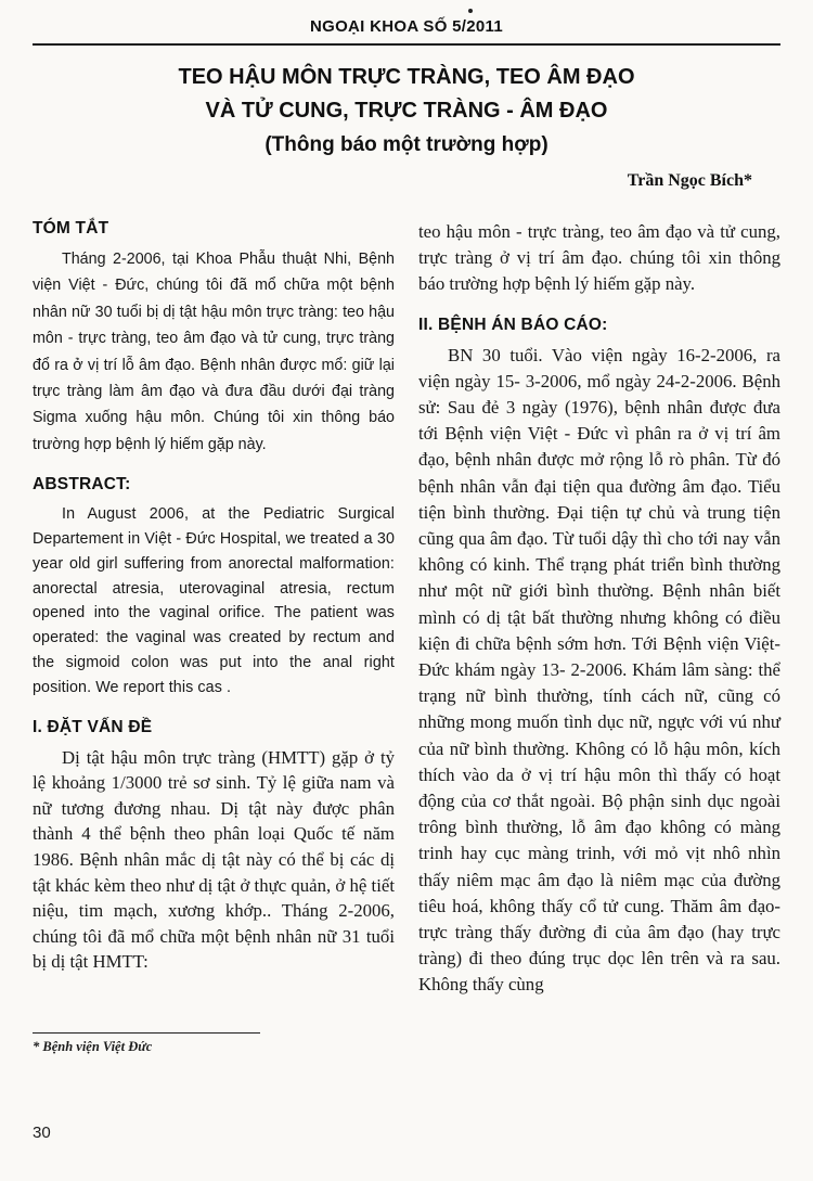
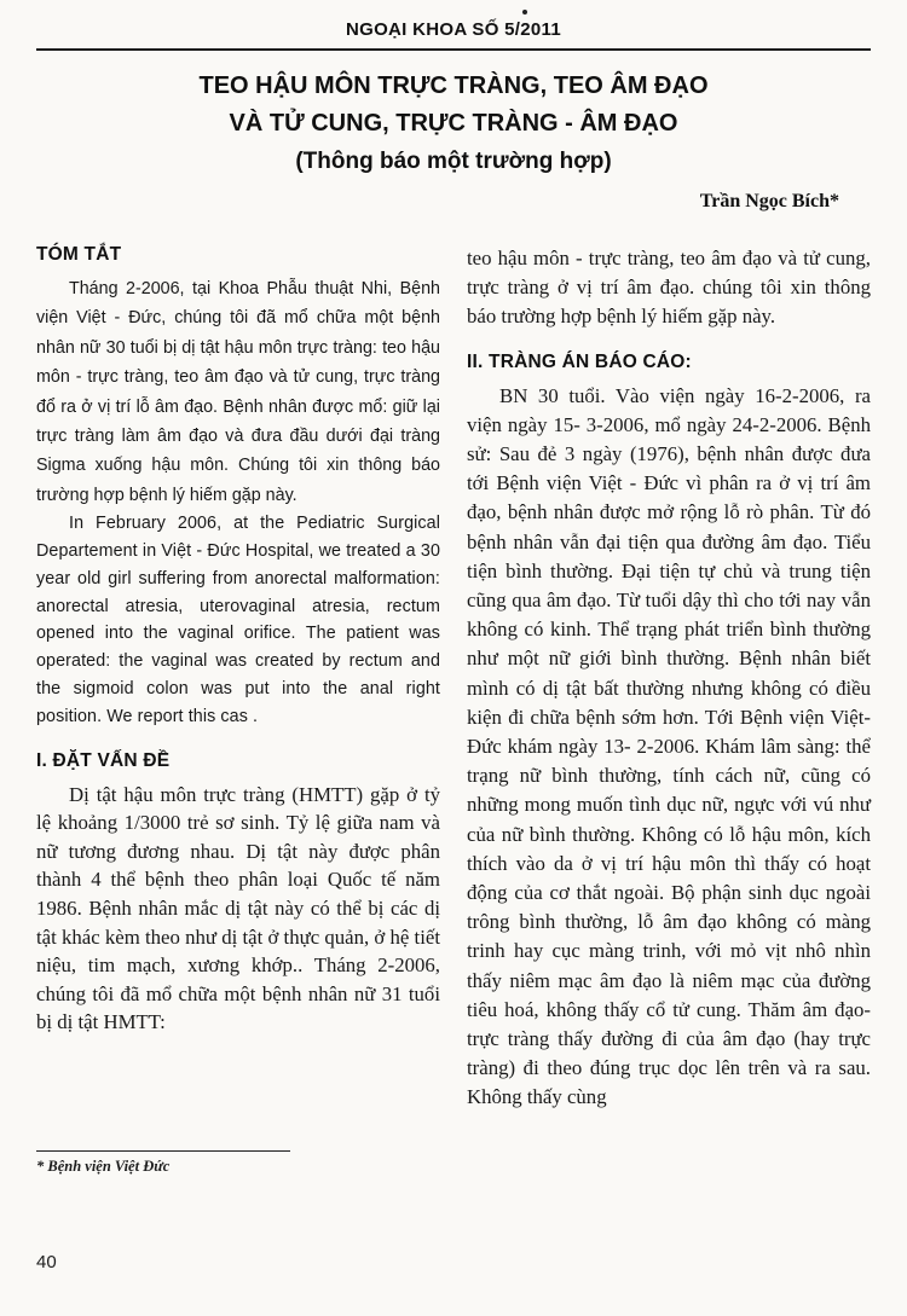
  NGOẠI KHOA SỐ 5/2011
  TEO HẬU MÔN TRỰC TRÀNG, TEO ÂM ĐẠO
  VÀ TỬ CUNG, TRỰC TRÀNG - ÂM ĐẠO
  (Thông báo một trường hợp)
  Trần Ngọc Bích*
  TÓM TẮT
  Tháng 2-2006, tại Khoa Phẫu thuật Nhi, Bệnh viện Việt - Đức, chúng tôi đã mổ chữa một bệnh nhân nữ 30 tuổi bị dị tật hậu môn trực tràng: teo hậu môn - trực tràng, teo âm đạo và tử cung, trực tràng đổ ra ở vị trí lỗ âm đạo. Bệnh nhân được mổ: giữ lại trực tràng làm âm đạo và đưa đầu dưới đại tràng Sigma xuống hậu môn. Chúng tôi xin thông báo trường hợp bệnh lý hiếm gặp này.
- ABSTRACT:
- In August 2006, at the Pediatric Surgical Departement in Việt - Đức Hospital, we treated a 30 year old girl suffering from anorectal malformation: anorectal atresia, uterovaginal atresia, rectum opened into the vaginal orifice. The patient was operated: the vaginal was created by rectum and the sigmoid colon was put into the anal right position. We report this cas .
+ In February 2006, at the Pediatric Surgical Departement in Việt - Đức Hospital, we treated a 30 year old girl suffering from anorectal malformation: anorectal atresia, uterovaginal atresia, rectum opened into the vaginal orifice. The patient was operated: the vaginal was created by rectum and the sigmoid colon was put into the anal right position. We report this cas .
  I. ĐẶT VẤN ĐỀ
  Dị tật hậu môn trực tràng (HMTT) gặp ở tỷ lệ khoảng 1/3000 trẻ sơ sinh. Tỷ lệ giữa nam và nữ tương đương nhau. Dị tật này được phân thành 4 thể bệnh theo phân loại Quốc tế năm 1986. Bệnh nhân mắc dị tật này có thể bị các dị tật khác kèm theo như dị tật ở thực quản, ở hệ tiết niệu, tim mạch, xương khớp.. Tháng 2-2006, chúng tôi đã mổ chữa một bệnh nhân nữ 31 tuổi bị dị tật HMTT:
  teo hậu môn - trực tràng, teo âm đạo và tử cung, trực tràng ở vị trí âm đạo. chúng tôi xin thông báo trường hợp bệnh lý hiếm gặp này.
- II. BỆNH ÁN BÁO CÁO:
+ II. TRÀNG ÁN BÁO CÁO:
  BN 30 tuổi. Vào viện ngày 16-2-2006, ra viện ngày 15- 3-2006, mổ ngày 24-2-2006. Bệnh sử: Sau đẻ 3 ngày (1976), bệnh nhân được đưa tới Bệnh viện Việt - Đức vì phân ra ở vị trí âm đạo, bệnh nhân được mở rộng lỗ rò phân. Từ đó bệnh nhân vẫn đại tiện qua đường âm đạo. Tiểu tiện bình thường. Đại tiện tự chủ và trung tiện cũng qua âm đạo. Từ tuổi dậy thì cho tới nay vẫn không có kinh. Thể trạng phát triển bình thường như một nữ giới bình thường. Bệnh nhân biết mình có dị tật bất thường nhưng không có điều kiện đi chữa bệnh sớm hơn. Tới Bệnh viện Việt-Đức khám ngày 13- 2-2006. Khám lâm sàng: thể trạng nữ bình thường, tính cách nữ, cũng có những mong muốn tình dục nữ, ngực với vú như của nữ bình thường. Không có lỗ hậu môn, kích thích vào da ở vị trí hậu môn thì thấy có hoạt động của cơ thắt ngoài. Bộ phận sinh dục ngoài trông bình thường, lỗ âm đạo không có màng trinh hay cục màng trinh, với mỏ vịt nhô nhìn thấy niêm mạc âm đạo là niêm mạc của đường tiêu hoá, không thấy cổ tử cung. Thăm âm đạo-trực tràng thấy đường đi của âm đạo (hay trực tràng) đi theo đúng trục dọc lên trên và ra sau. Không thấy cùng
  * Bệnh viện Việt Đức
- 30
+ 40
